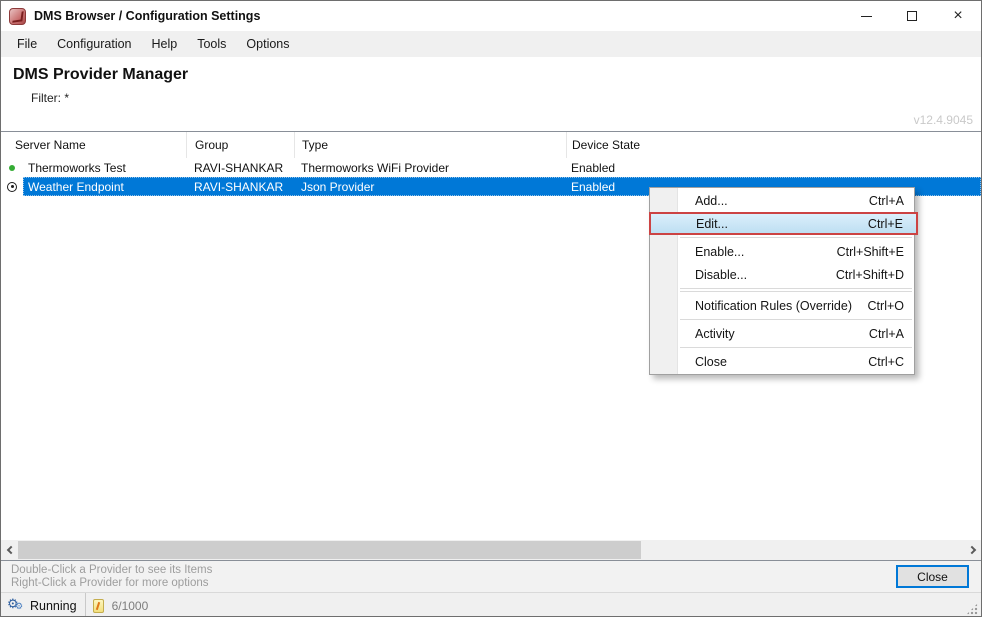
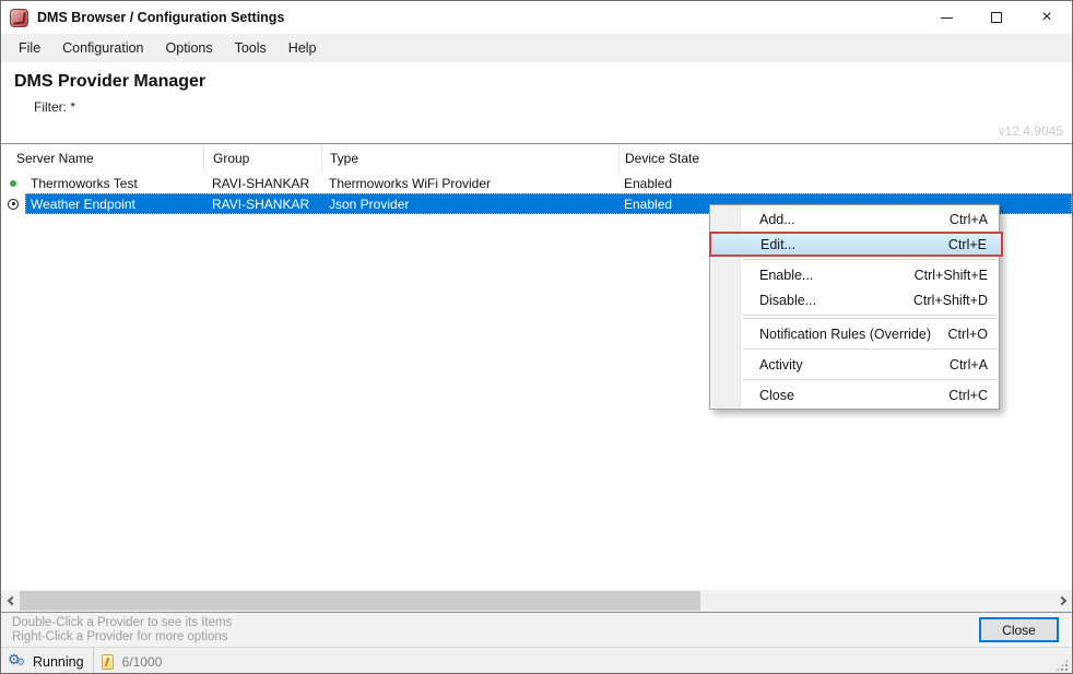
  DMS Browser / Configuration Settings
  ×
  File
  Configuration
- Help
+ Options
  Tools
- Options
+ Help
  DMS Provider Manager
  Filter: *
  v12.4.9045
  Server Name
  Group
  Type
  Device State
  Thermoworks Test
  RAVI-SHANKAR
  Thermoworks WiFi Provider
  Enabled
  Weather Endpoint
  RAVI-SHANKAR
  Json Provider
  Enabled
  Add...
  Ctrl+A
  Edit...
  Ctrl+E
  Enable...
  Ctrl+Shift+E
  Disable...
  Ctrl+Shift+D
  Notification Rules (Override)
  Ctrl+O
  Activity
  Ctrl+A
  Close
  Ctrl+C
  Double-Click a Provider to see its Items
  Right-Click a Provider for more options
  Close
  ⚙
  ⚙
  Running
  6/1000
